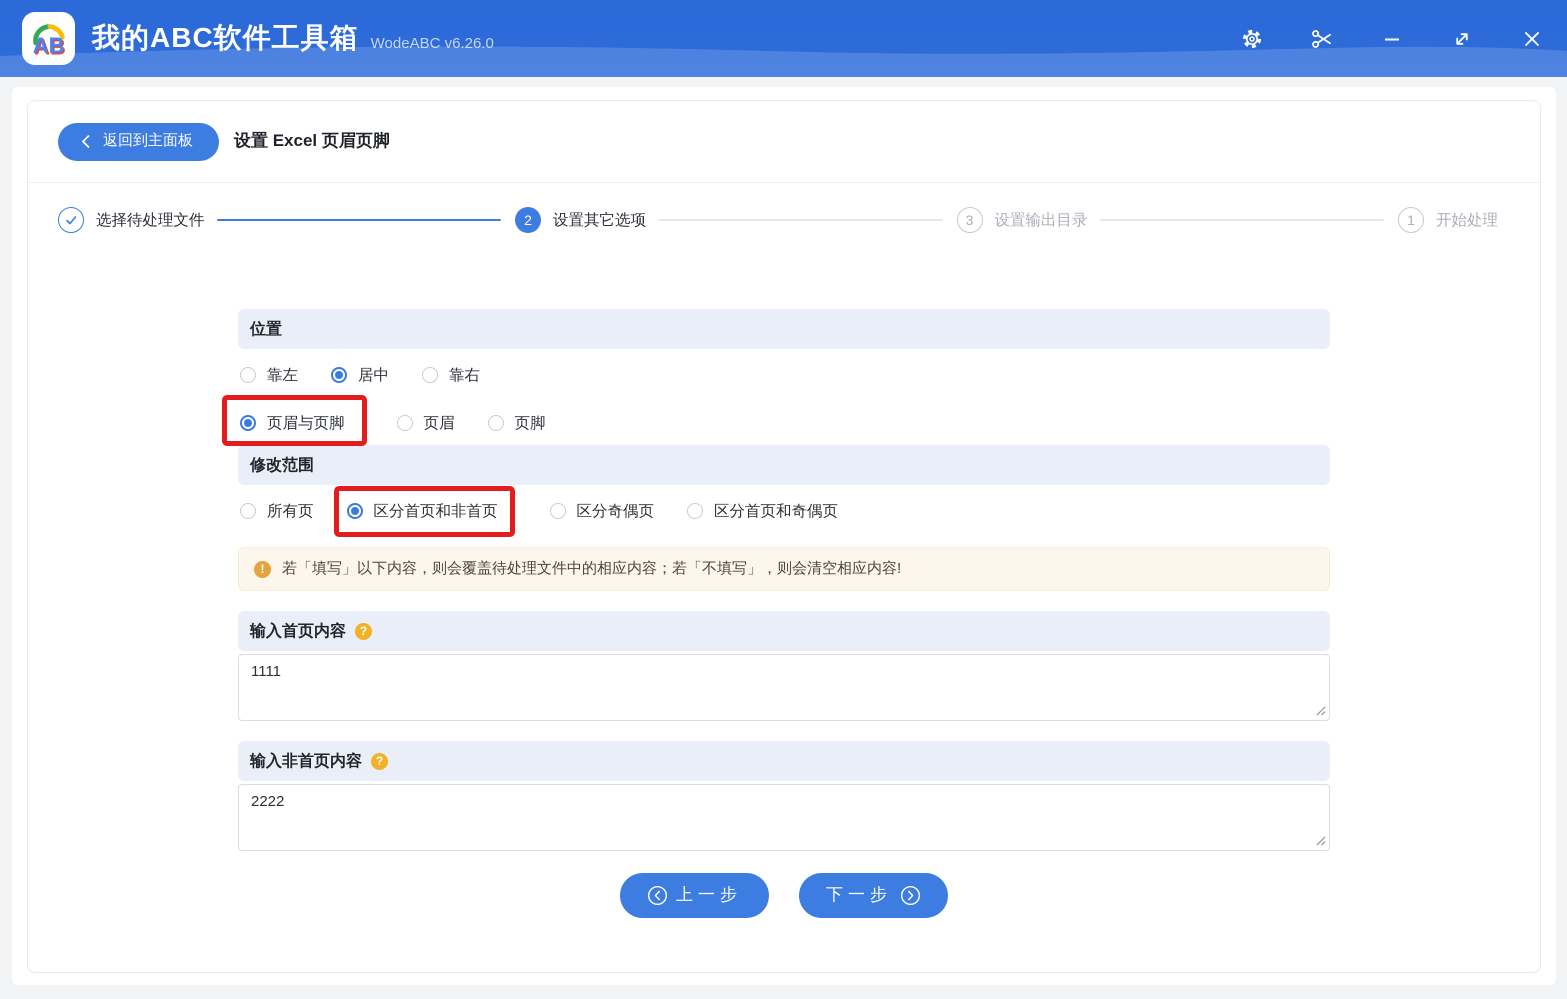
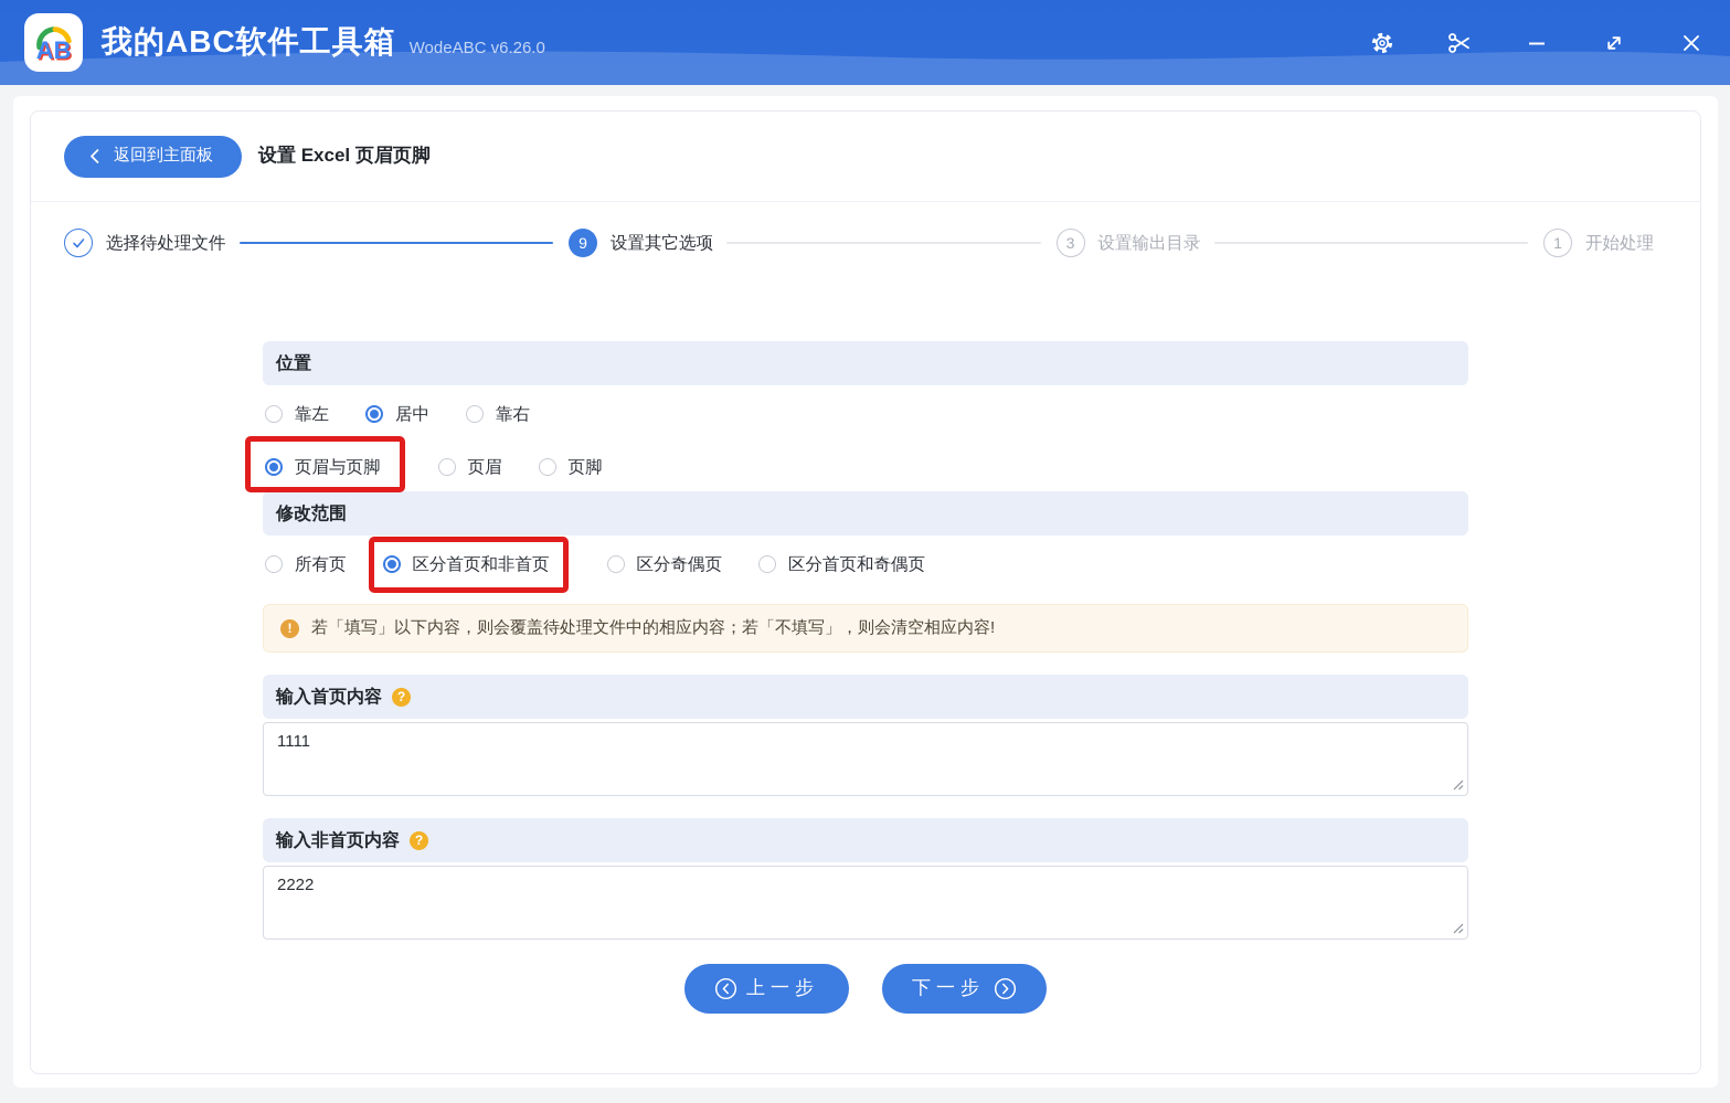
  AB
  我的ABC软件工具箱
  WodeABC v6.26.0
  返回到主面板
  设置 Excel 页眉页脚
  选择待处理文件
- 2
+ 9
  设置其它选项
  3
  设置输出目录
  1
  开始处理
  位置
  靠左
  居中
  靠右
  页眉与页脚
  页眉
  页脚
  修改范围
  所有页
  区分首页和非首页
  区分奇偶页
  区分首页和奇偶页
  !
  若「填写」以下内容，则会覆盖待处理文件中的相应内容；若「不填写」，则会清空相应内容!
  输入首页内容
  ?
  1111
  输入非首页内容
  ?
  2222
  上一步
  下一步
